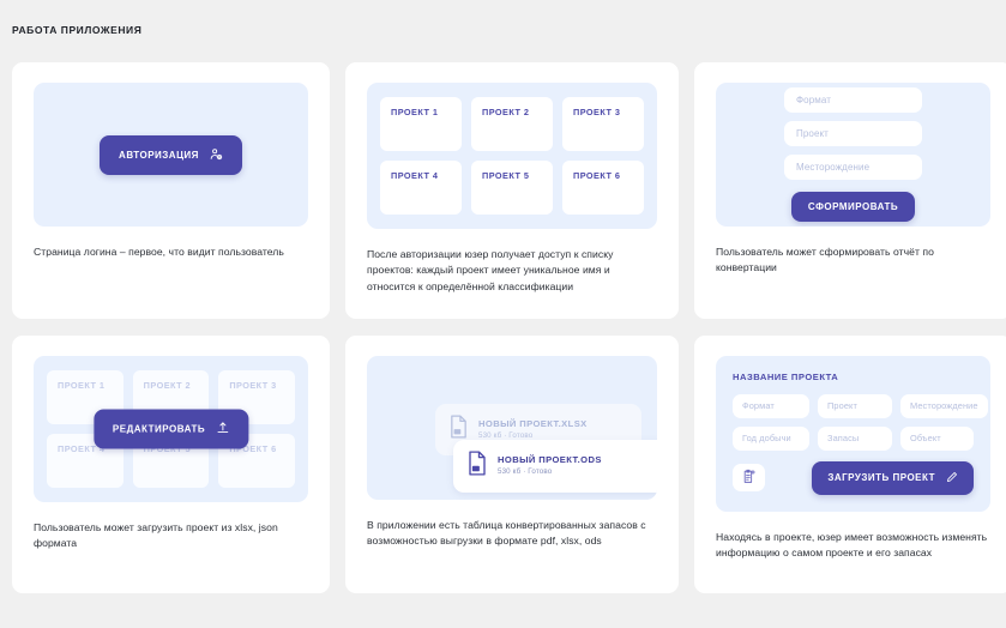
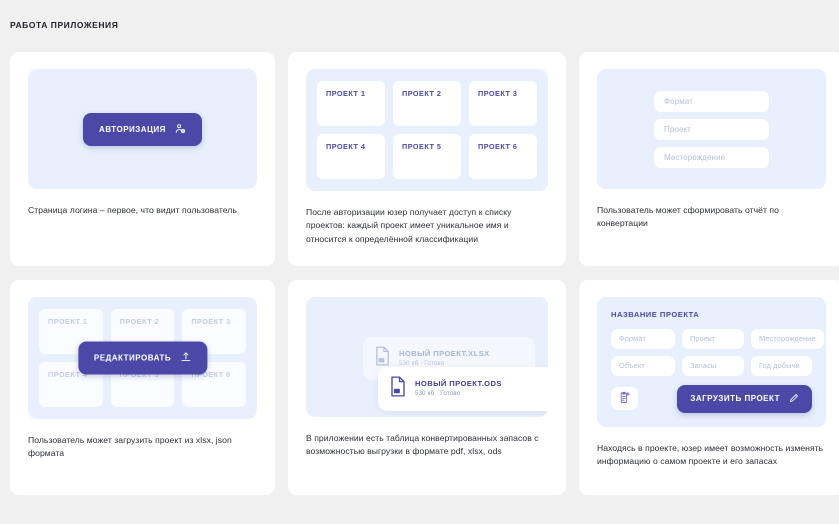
  РАБОТА ПРИЛОЖЕНИЯ
  АВТОРИЗАЦИЯ
  Страница логина – первое, что видит пользователь
  ПРОЕКТ 1
  ПРОЕКТ 2
  ПРОЕКТ 3
  ПРОЕКТ 4
  ПРОЕКТ 5
  ПРОЕКТ 6
  После авторизации юзер получает доступ к списку проектов: каждый проект имеет уникальное имя и относится к определённой классификации
  Формат
  Проект
  Месторождение
- СФОРМИРОВАТЬ
  Пользователь может сформировать отчёт по конвертации
  ПРОЕКТ 1
  ПРОЕКТ 2
  ПРОЕКТ 3
  ПРОЕКТ 4
  ПРОЕКТ 5
  ПРОЕКТ 6
  РЕДАКТИРОВАТЬ
  Пользователь может загрузить проект из xlsx, json формата
  НОВЫЙ ПРОЕКТ.XLSX
  НОВЫЙ ПРОЕКТ.ODS
  В приложении есть таблица конвертированных запасов с возможностью выгрузки в формате pdf, xlsx, ods
  НАЗВАНИЕ ПРОЕКТА
  Формат
  Проект
  Месторождение
- Год добычи
+ Объект
  Запасы
- Объект
+ Год добычи
  ЗАГРУЗИТЬ ПРОЕКТ
  Находясь в проекте, юзер имеет возможность изменять информацию о самом проекте и его запасах
